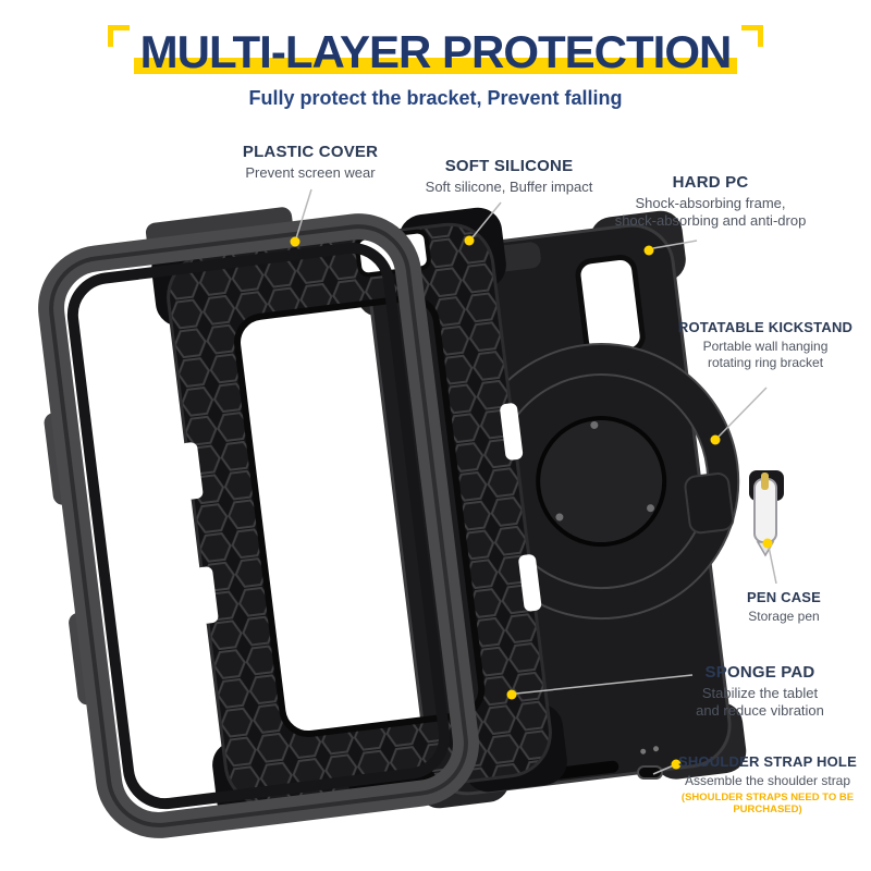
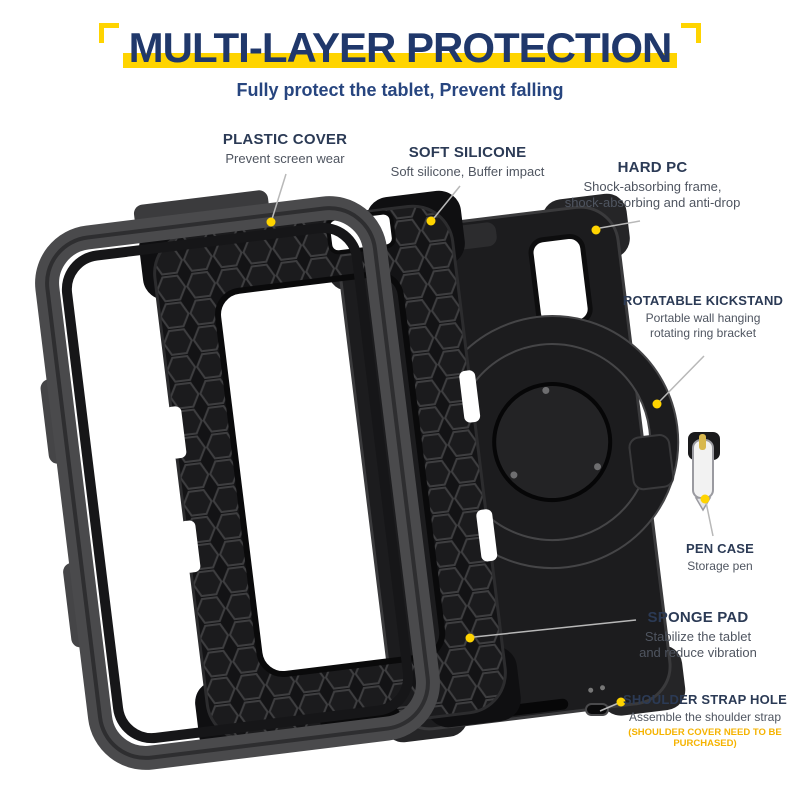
  MULTI-LAYER PROTECTION
- Fully protect the bracket, Prevent falling
+ Fully protect the tablet, Prevent falling
  PLASTIC COVER
  Prevent screen wear
  SOFT SILICONE
  Soft silicone, Buffer impact
  HARD PC
  Shock-absorbing frame,
  shock-absorbing and anti-drop
  ROTATABLE KICKSTAND
  Portable wall hanging
  rotating ring bracket
  PEN CASE
  Storage pen
  SPONGE PAD
  Stabilize the tablet
  and reduce vibration
  SHOULDER STRAP HOLE
  Assemble the shoulder strap
- (SHOULDER STRAPS NEED TO BE PURCHASED)
+ (SHOULDER COVER NEED TO BE PURCHASED)
